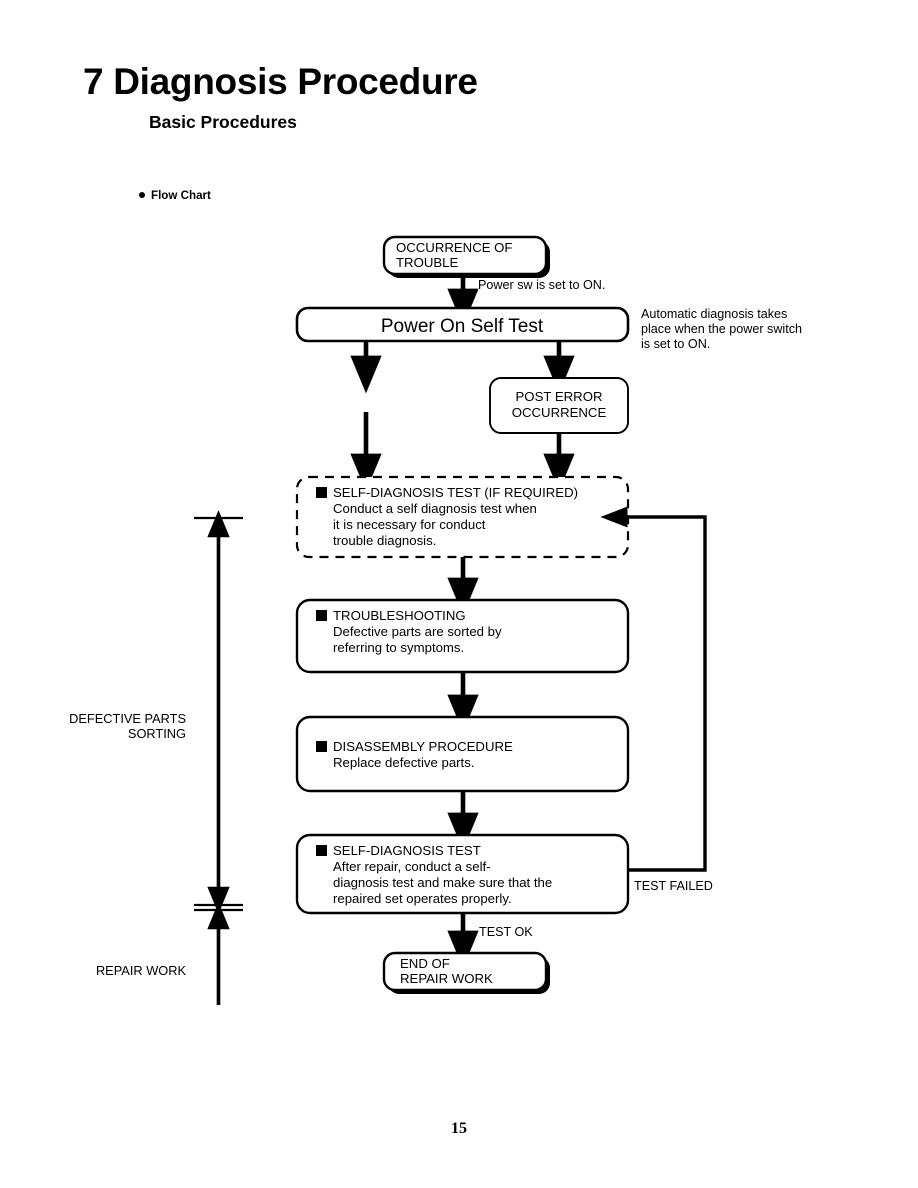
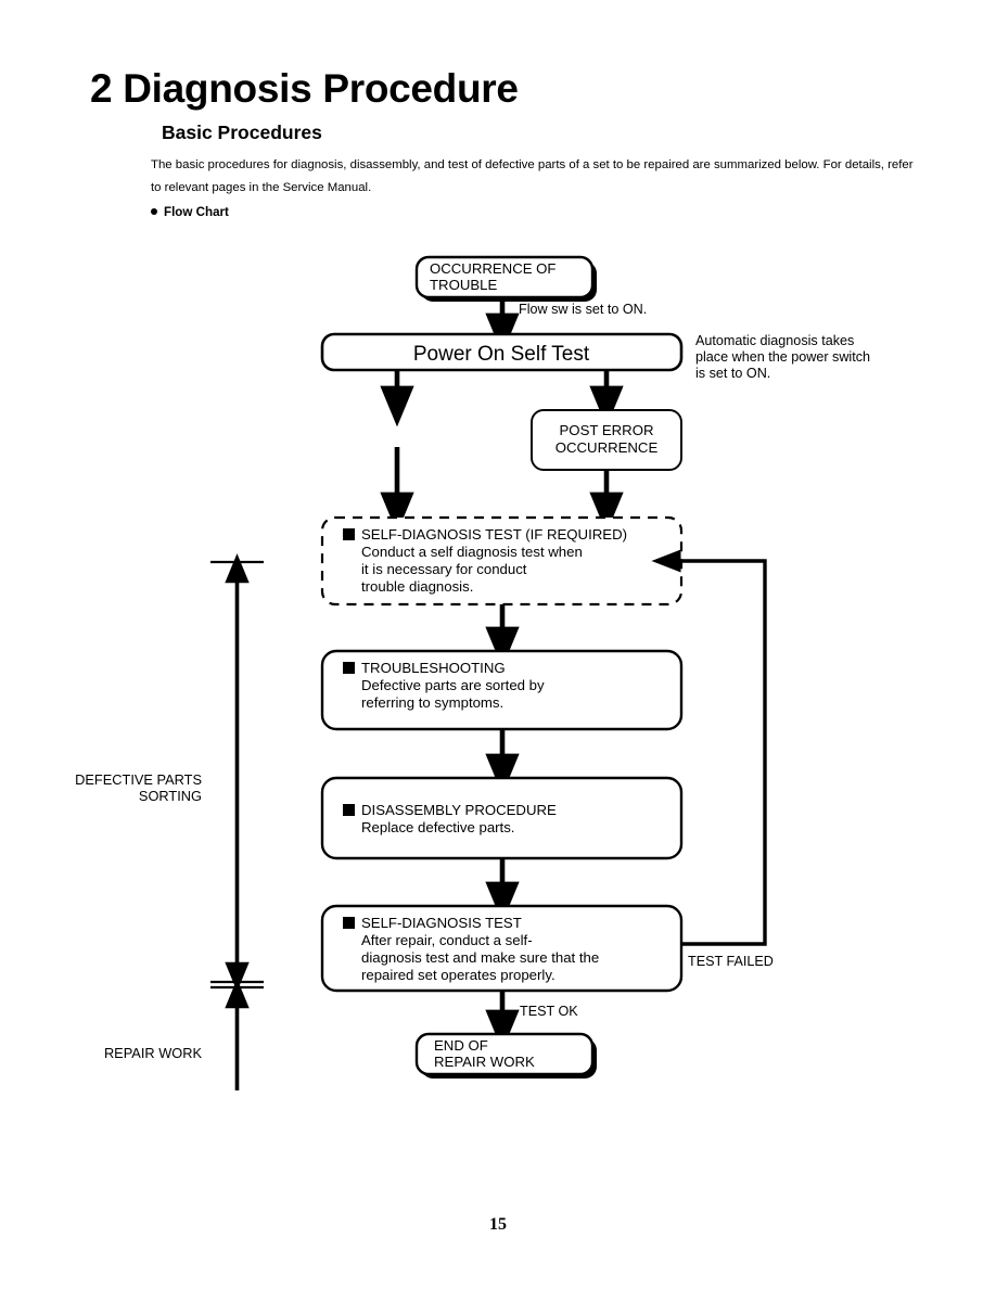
- 7 Diagnosis Procedure
+ 2 Diagnosis Procedure
  Basic Procedures
+ The basic procedures for diagnosis, disassembly, and test of defective parts of a set to be repaired are summarized below. For details, refer to relevant pages in the Service Manual.
  Flow Chart
  DEFECTIVE PARTS
  SORTING
  REPAIR WORK
  OCCURRENCE OF
  TROUBLE
- Power sw is set to ON.
+ Flow sw is set to ON.
  Power On Self Test
  Automatic diagnosis takes
  place when the power switch
  is set to ON.
  POST ERROR
  OCCURRENCE
  SELF-DIAGNOSIS TEST (IF REQUIRED)
  Conduct a self diagnosis test when
  it is necessary for conduct
  trouble diagnosis.
  TROUBLESHOOTING
  Defective parts are sorted by
  referring to symptoms.
  DISASSEMBLY PROCEDURE
  Replace defective parts.
  SELF-DIAGNOSIS TEST
  After repair, conduct a self-
  diagnosis test and make sure that the
  repaired set operates properly.
  TEST OK
  TEST FAILED
  END OF
  REPAIR WORK
  15
